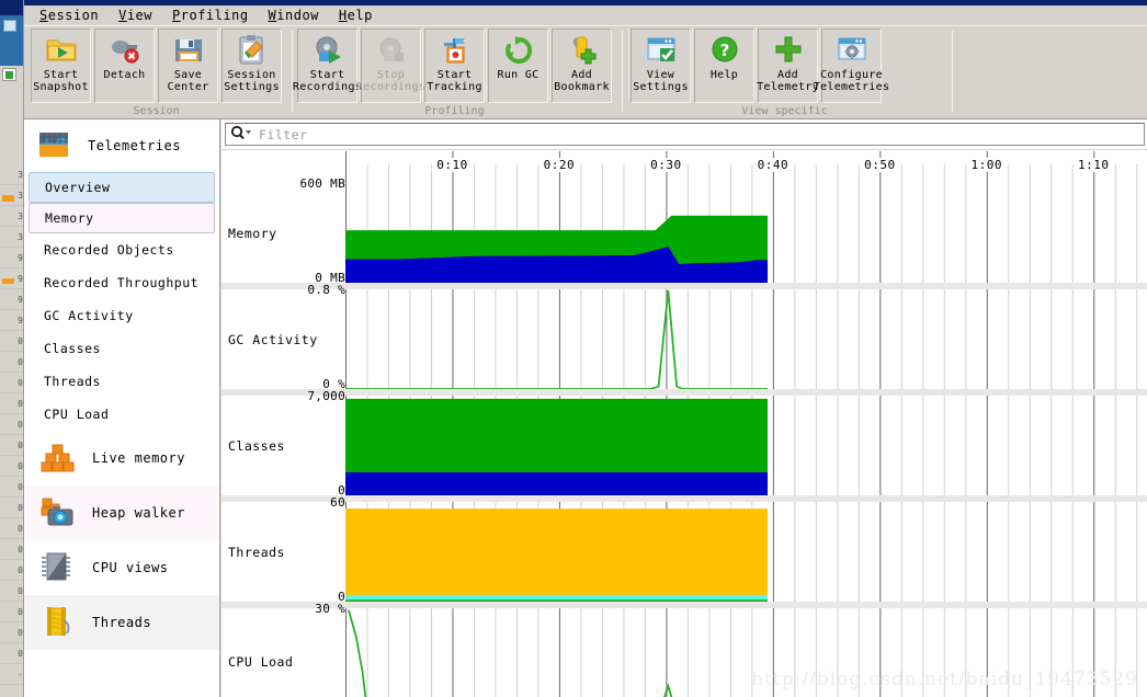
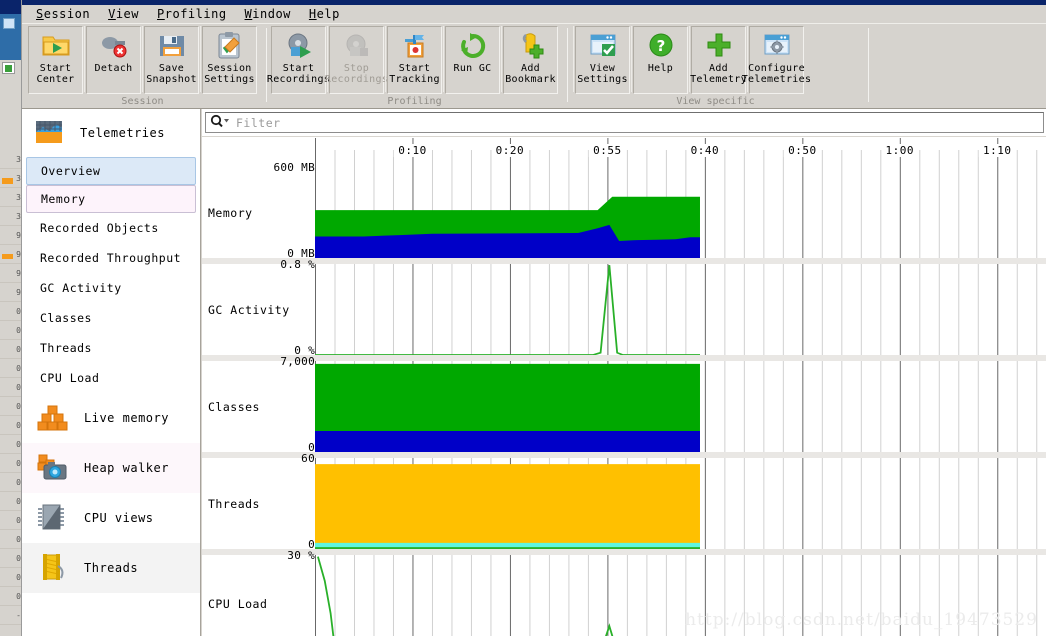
  3
  3
  3
  3
  9
  9
  9
  9
  0
  0
  0
  0
  0
  0
  0
  0
  0
  0
  0
  0
  0
  0
  0
  0
  -
  Session
  View
  Profiling
  Window
  Help
  Start
- Snapshot
+ Center
  Detach
  Save
- Center
+ Snapshot
  Session
  Settings
  Session
  Start
  Recording
  Stop
  Recording
  Start
  Tracking
  Run GC
  Add
  Bookmark
  Profiling
  View
  Settings
  ?
  Help
  Add
  Telemetry
  Configure
  Telemetries
  View specific
  Telemetries
  Overview
  Memory
  Recorded Objects
  Recorded Throughput
  GC Activity
  Classes
  Threads
  CPU Load
  Live memory
  Heap walker
  CPU views
  Threads
  Filter
  0:10
  0:20
- 0:30
+ 0:55
  0:40
  0:50
  1:00
  1:10
  Memory
  600 MB
  0 MB
  GC Activity
  0.8 %
  0 %
  Classes
  7,000
  0
  Threads
  60
  0
  CPU Load
  30 %
  http://blog.csdn.net/baidu_19473529
